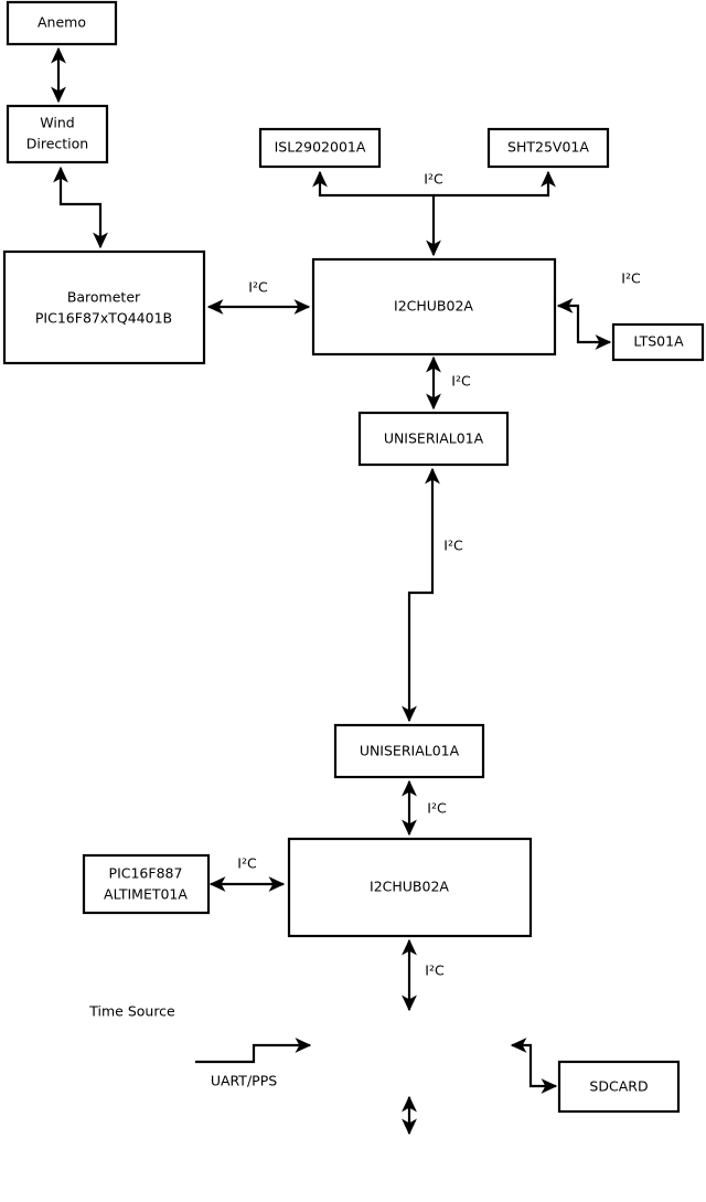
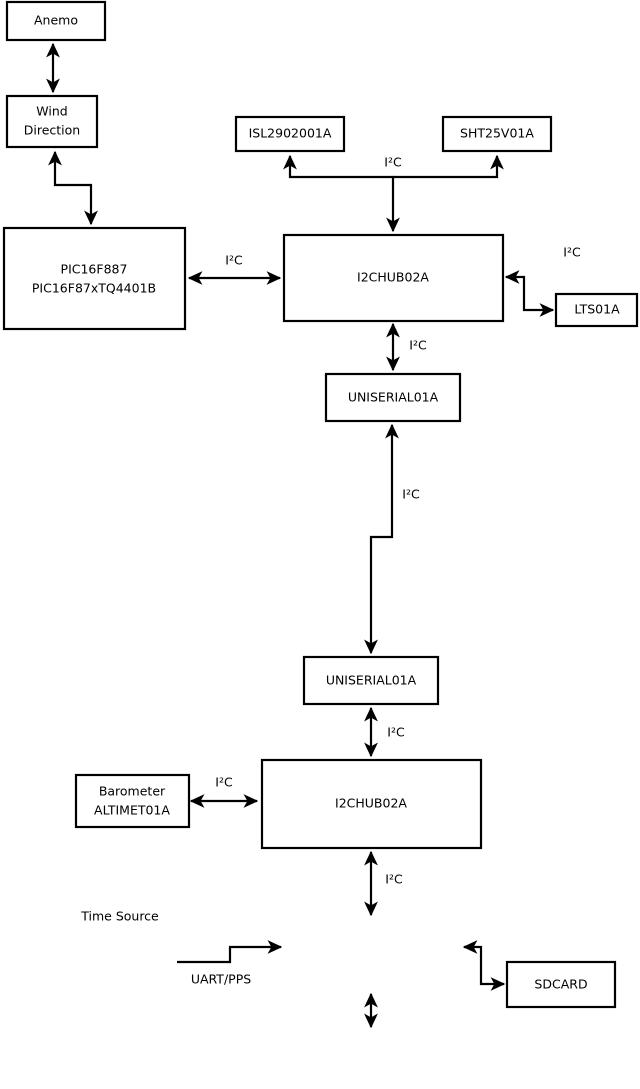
  I²C
  I²C
  I²C
  I²C
  I²C
  I²C
  I²C
  I²C
  UART/PPS
  Anemo
  Wind
  Direction
- Barometer
+ PIC16F887
  PIC16F87xTQ4401B
  ISL2902001A
  SHT25V01A
  I2CHUB02A
  LTS01A
  UNISERIAL01A
  UNISERIAL01A
- PIC16F887
+ Barometer
  ALTIMET01A
  I2CHUB02A
  SDCARD
  Time Source
